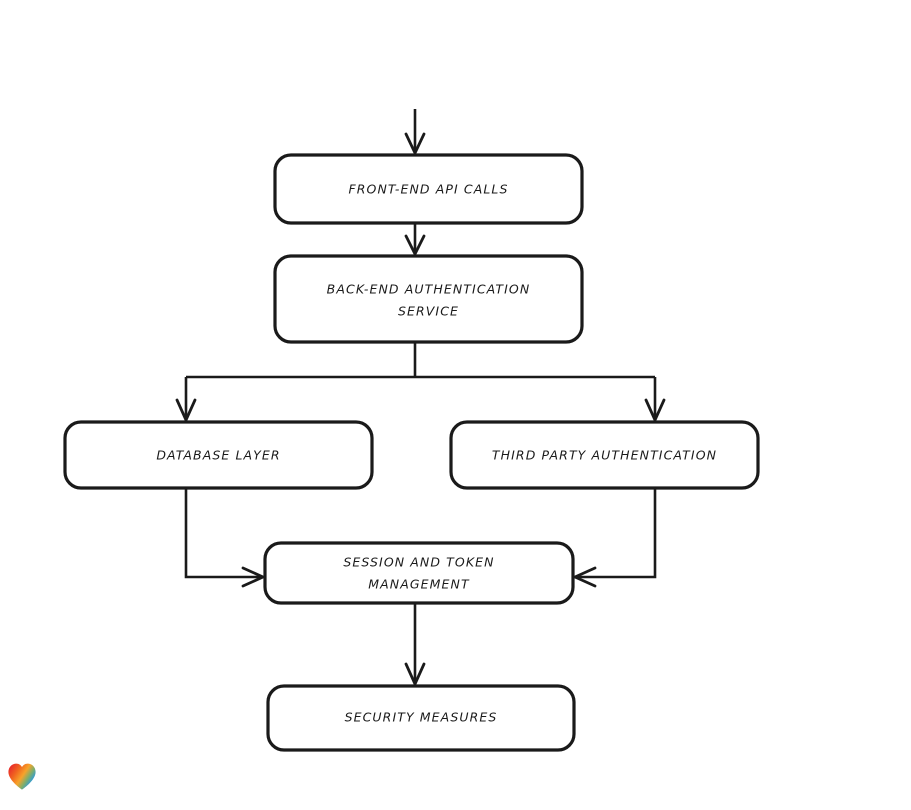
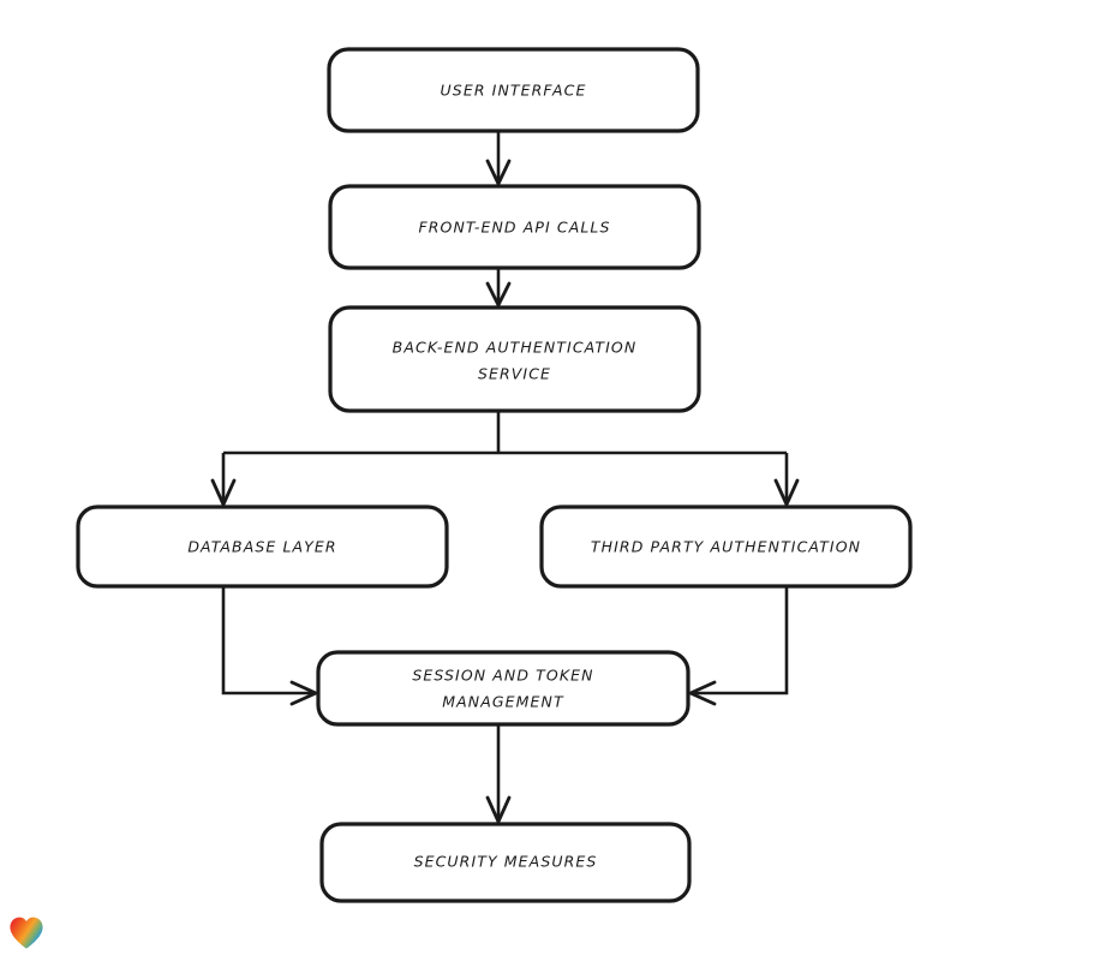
+ USER INTERFACE
  FRONT-END API CALLS
  BACK-END AUTHENTICATION
  SERVICE
  DATABASE LAYER
  THIRD PARTY AUTHENTICATION
  SESSION AND TOKEN
  MANAGEMENT
  SECURITY MEASURES
